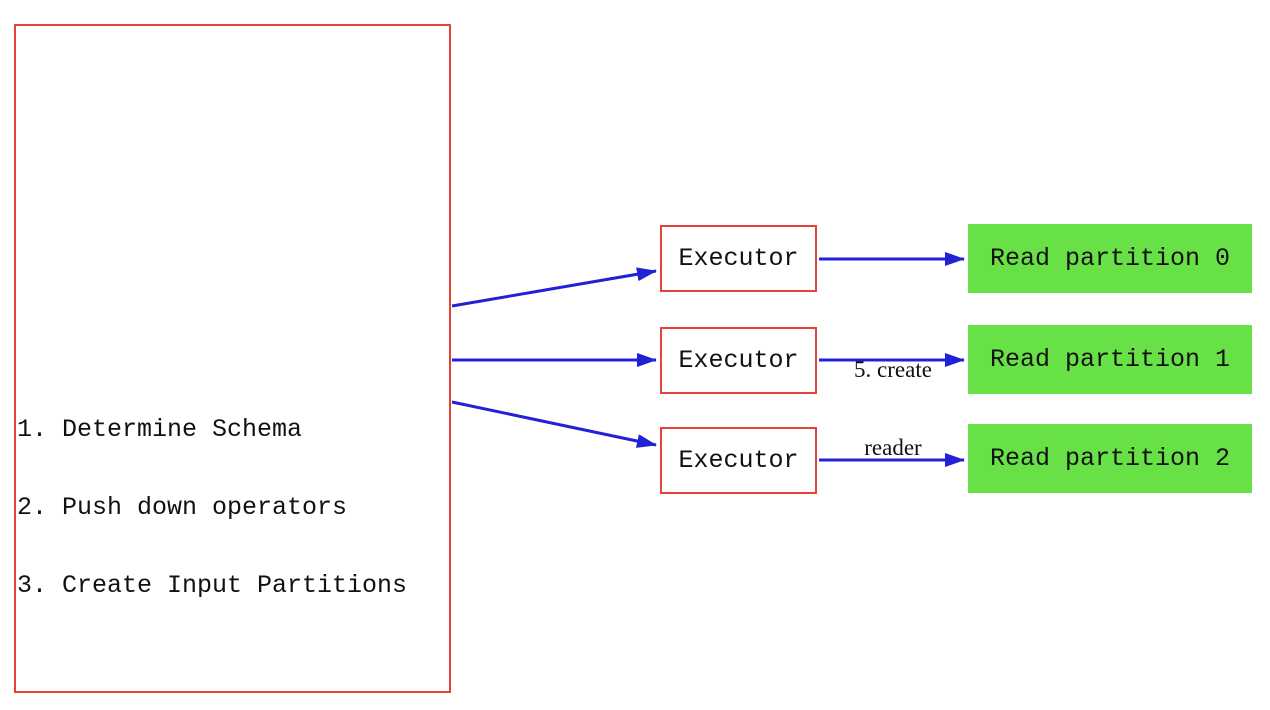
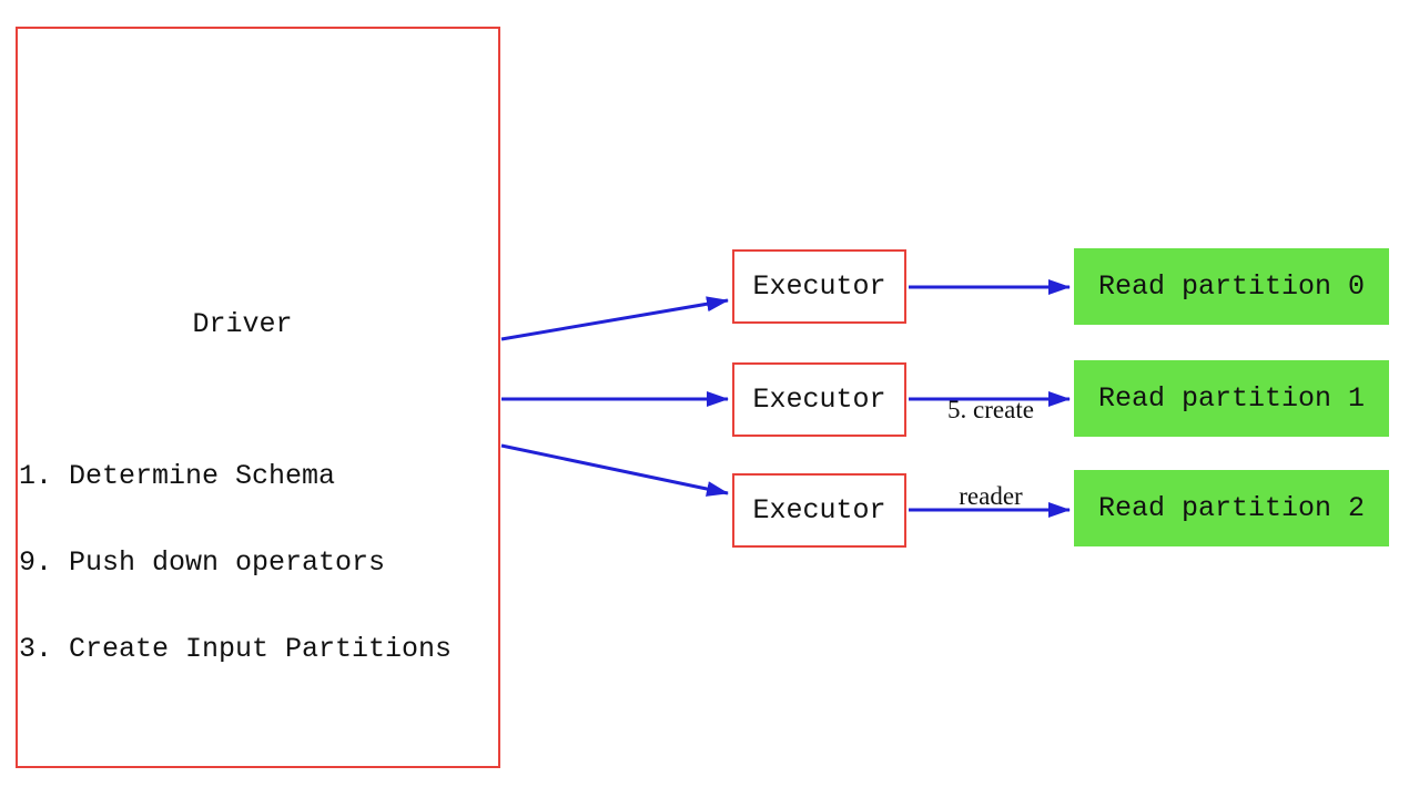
+ Driver
  1. Determine Schema
- 2. Push down operators
+ 9. Push down operators
  3. Create Input Partitions
  Executor
  Executor
  Executor
  Read partition 0
  Read partition 1
  Read partition 2
  5. create
  reader
